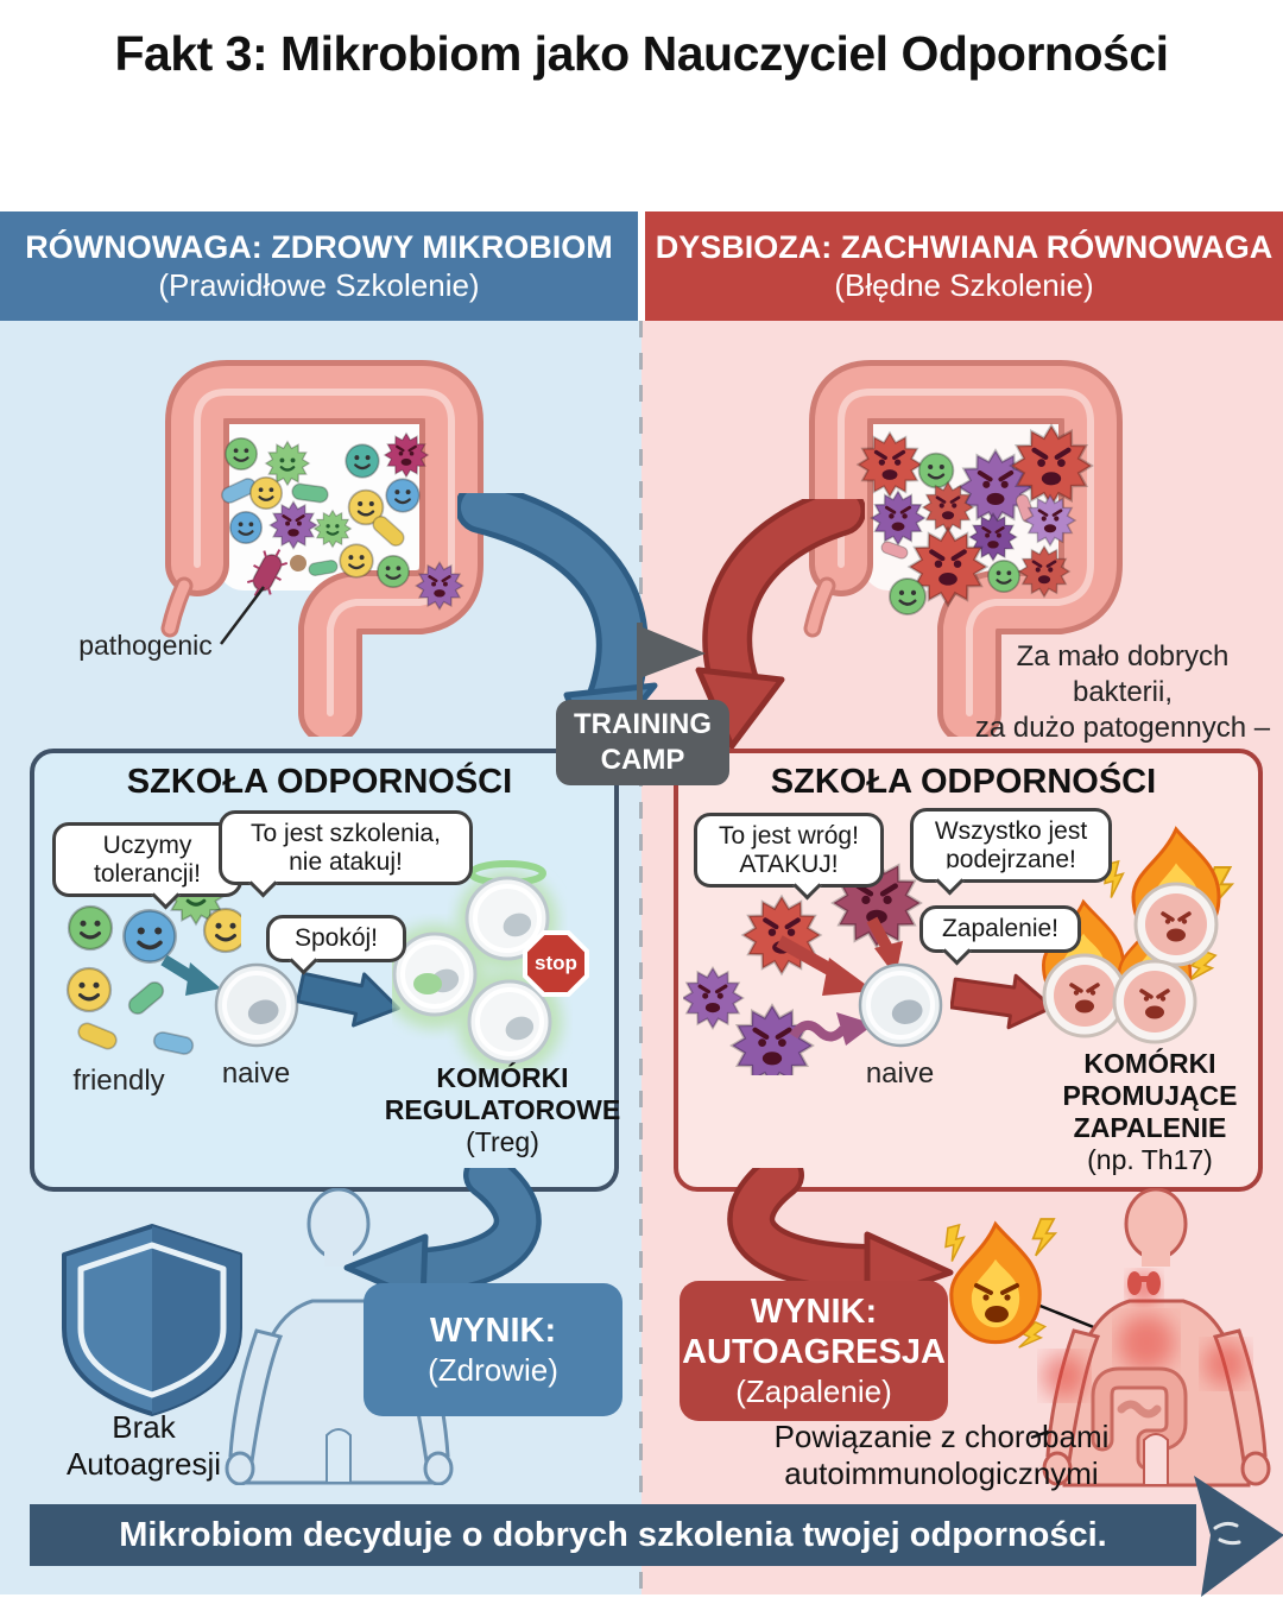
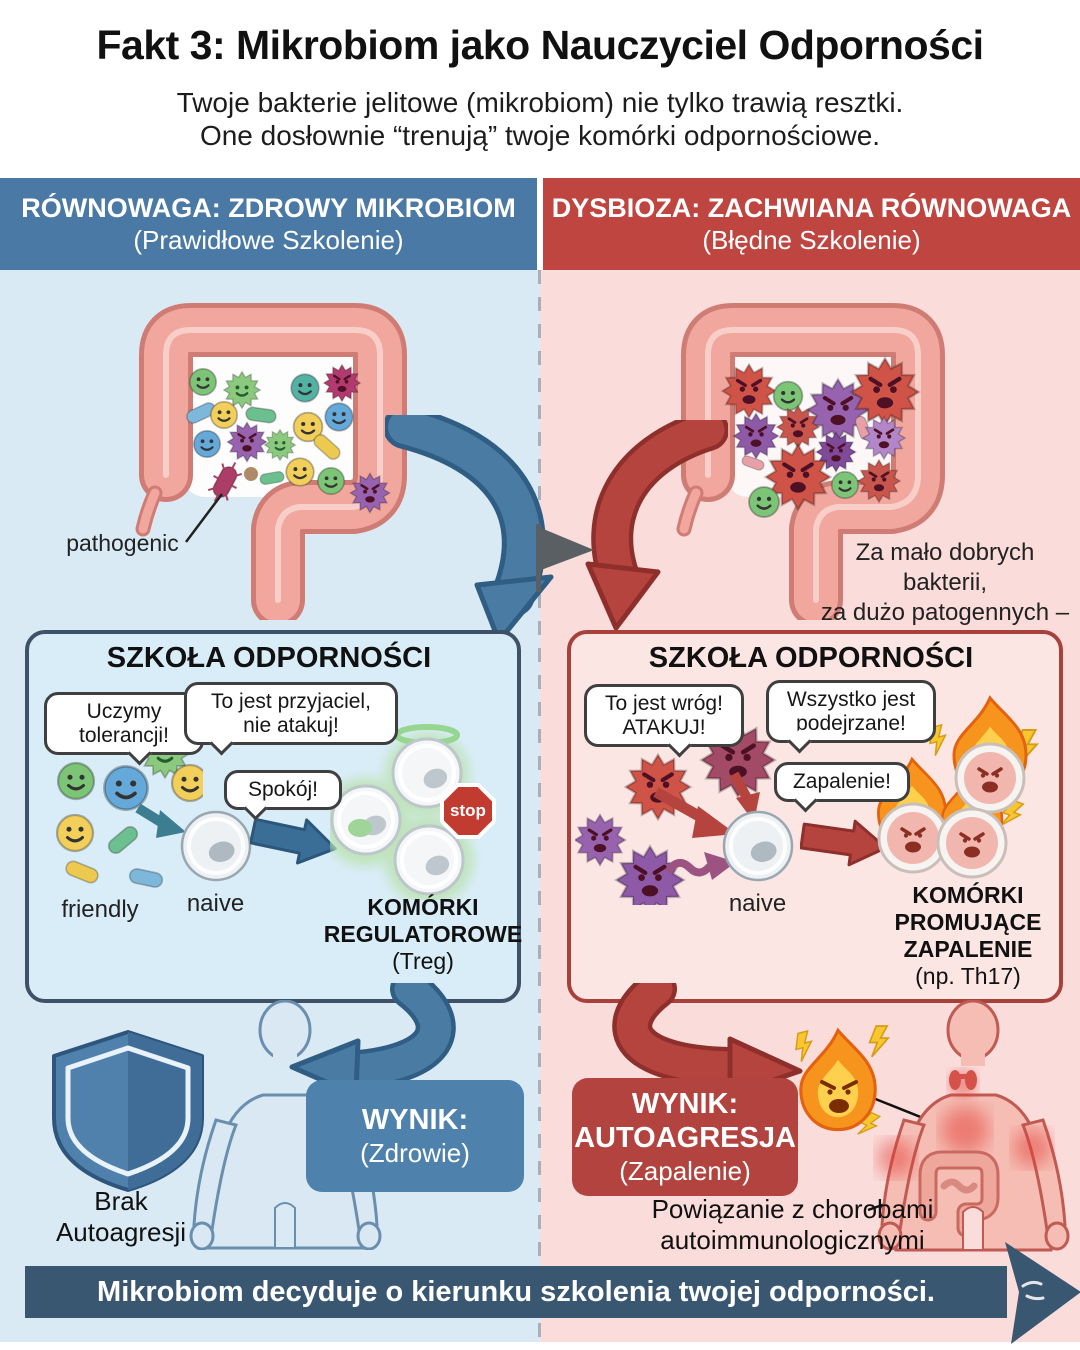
  Fakt 3: Mikrobiom jako Nauczyciel Odporności
+ Twoje bakterie jelitowe (mikrobiom) nie tylko trawią resztki.
+ One dosłownie “trenują” twoje komórki odpornościowe.
  RÓWNOWAGA: ZDROWY MIKROBIOM
  (Prawidłowe Szkolenie)
  DYSBIOZA: ZACHWIANA RÓWNOWAGA
  (Błędne Szkolenie)
  pathogenic
  Za mało dobrych bakterii,
  za dużo patogennych –
- TRAINING CAMP
  SZKOŁA ODPORNOŚCI
  Uczymy tolerancji!
- To jest szkolenia, nie atakuj!
+ To jest przyjaciel, nie atakuj!
  Spokój!
  friendly
  naive
  stop
  KOMÓRKI
  REGULATOROWE
  (Treg)
  SZKOŁA ODPORNOŚCI
  To jest wróg! ATAKUJ!
  Wszystko jest podejrzane!
  Zapalenie!
  naive
  KOMÓRKI
  PROMUJĄCE
  ZAPALENIE
  (np. Th17)
  Brak Autoagresji
  WYNIK:
  (Zdrowie)
  WYNIK:
  AUTOAGRESJA
  (Zapalenie)
  Powiązanie z chorobami autoimmunologicznymi
- Mikrobiom decyduje o dobrych szkolenia twojej odporności.
+ Mikrobiom decyduje o kierunku szkolenia twojej odporności.
